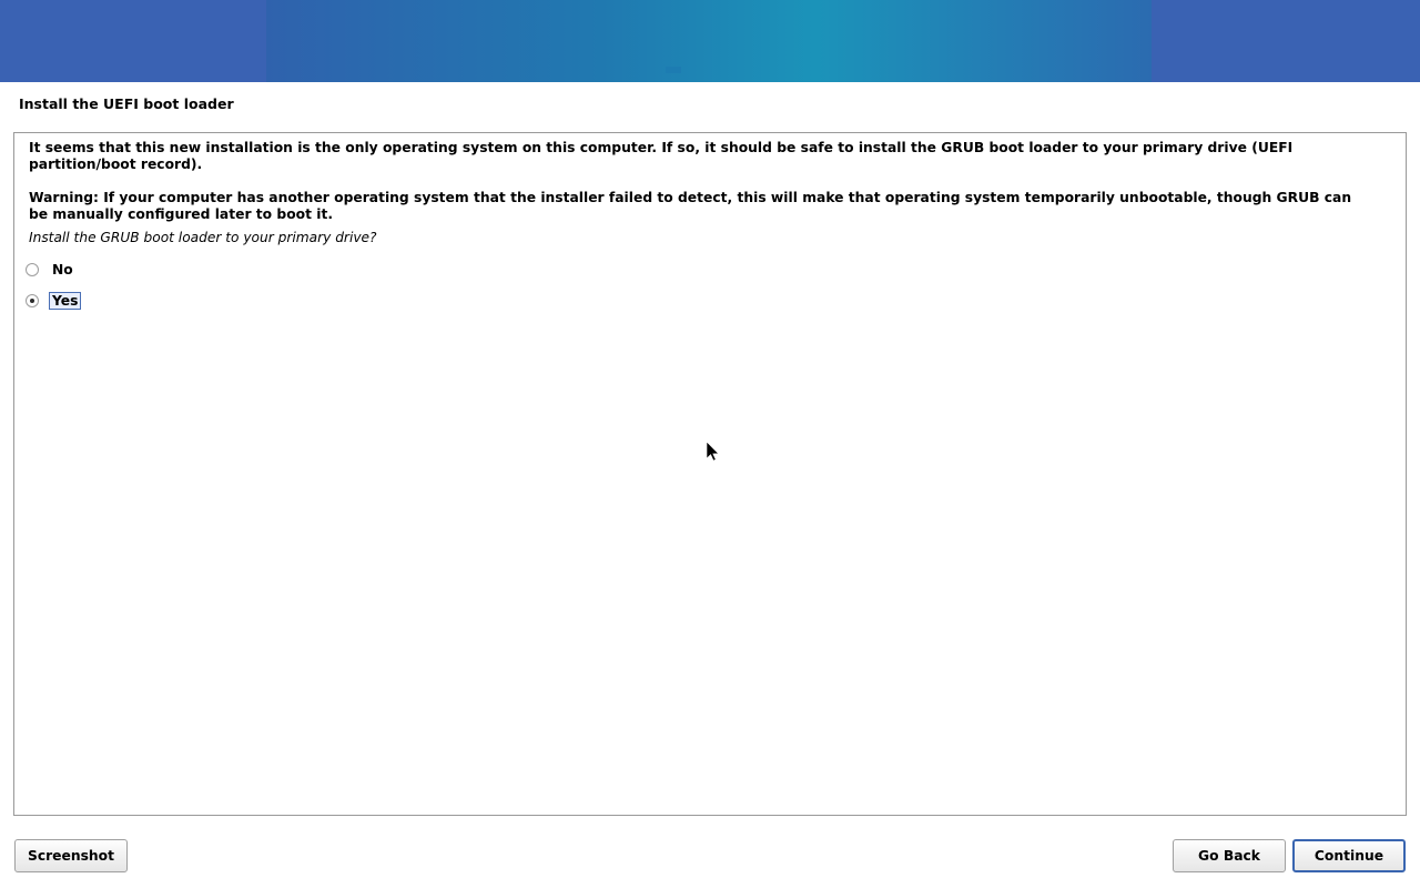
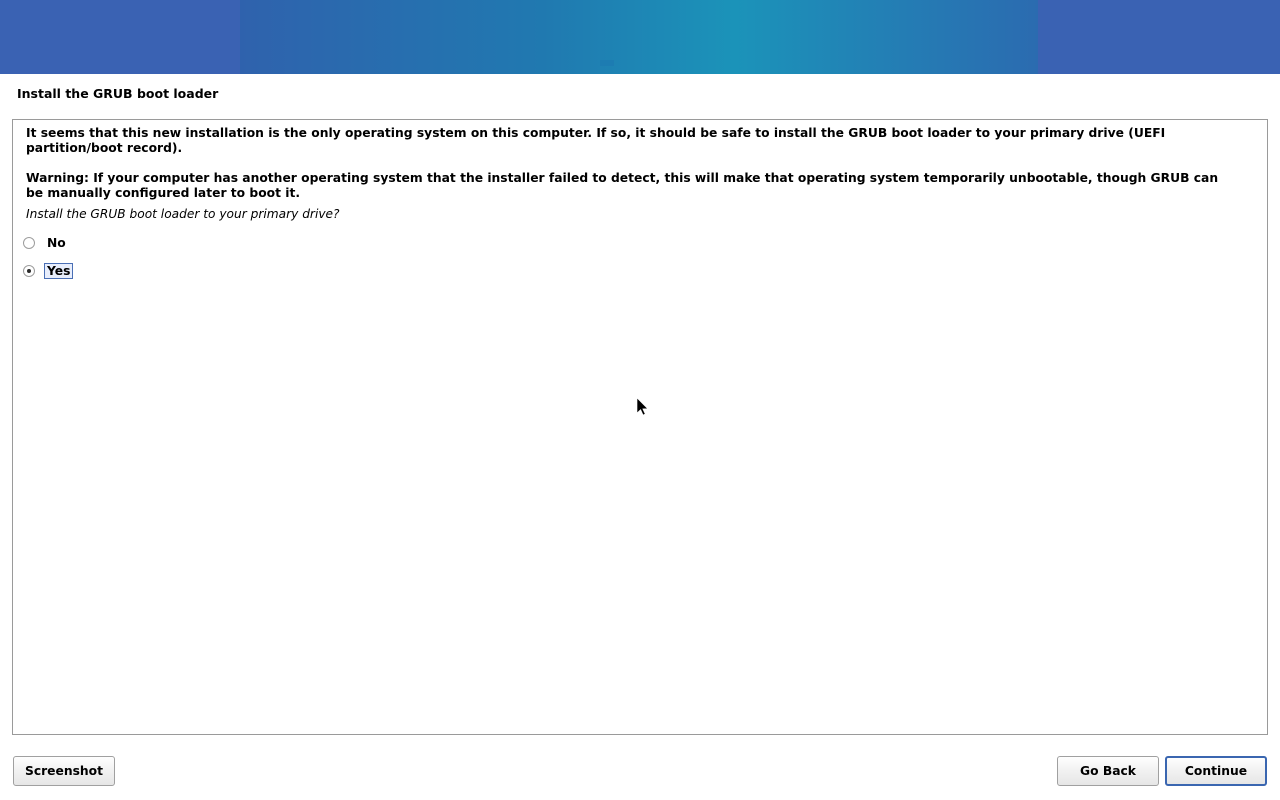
- Install the UEFI boot loader
+ Install the GRUB boot loader
  It seems that this new installation is the only operating system on this computer. If so, it should be safe to install the GRUB boot loader to your primary drive (UEFI partition/boot record).
  Warning: If your computer has another operating system that the installer failed to detect, this will make that operating system temporarily unbootable, though GRUB can be manually configured later to boot it.
  Install the GRUB boot loader to your primary drive?
  No
  Yes
  Screenshot
  Go Back
  Continue
